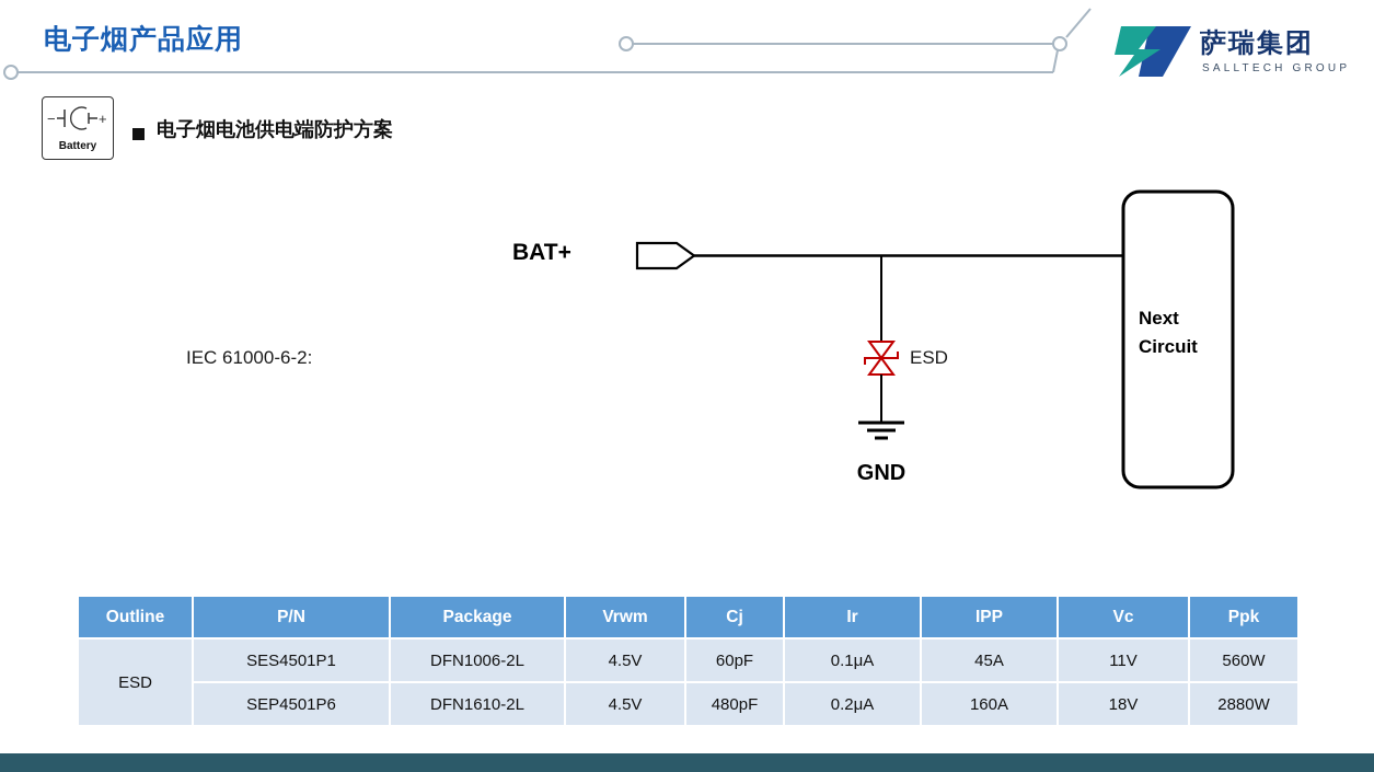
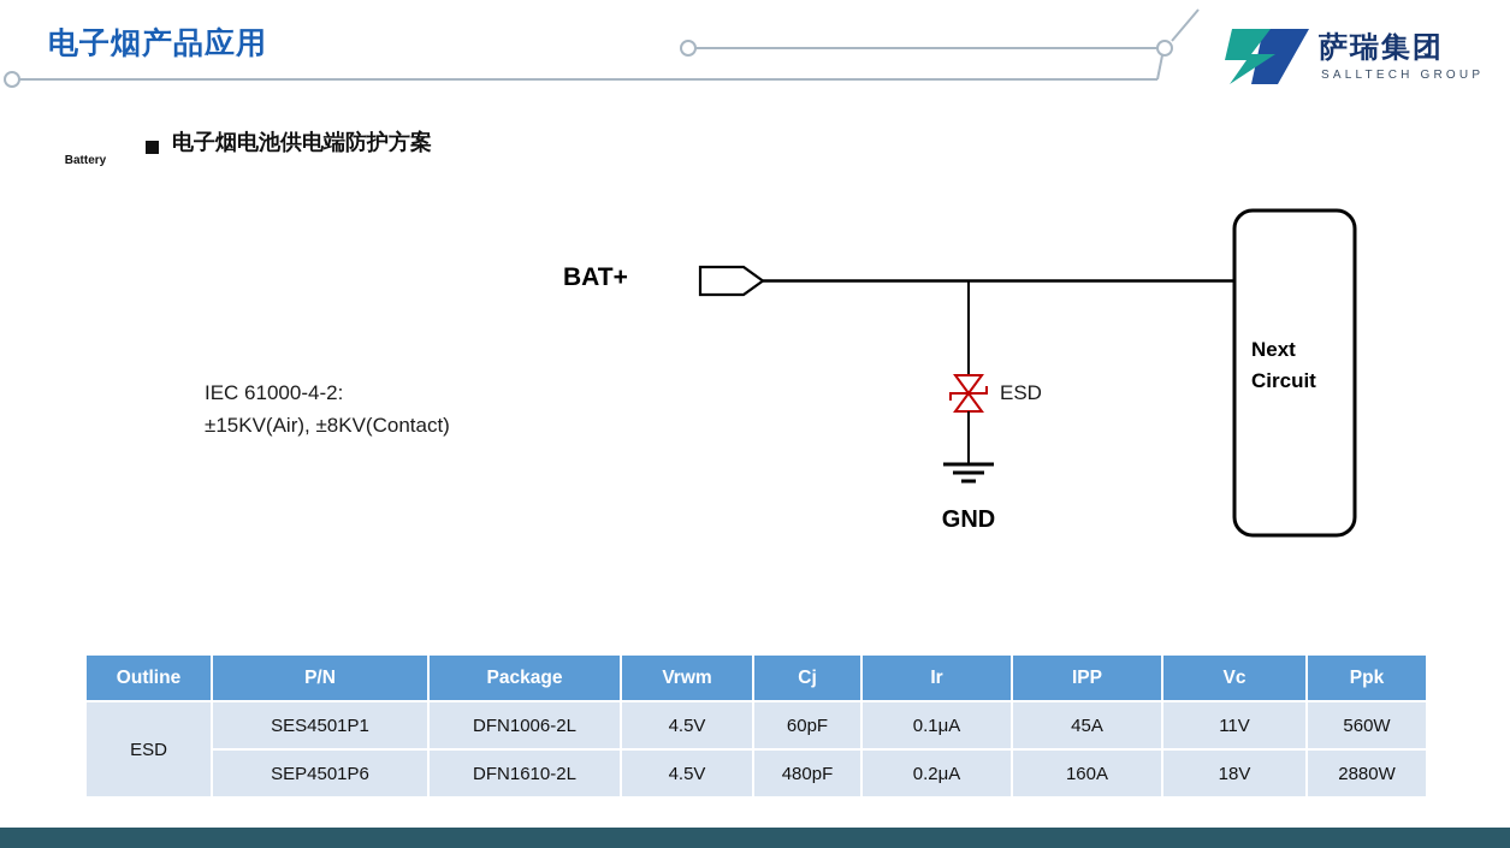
  电子烟产品应用
  萨瑞集团
  SALLTECH GROUP
- −
- +
  Battery
  电子烟电池供电端防护方案
  BAT+
  ESD
  GND
  Next
  Circuit
- IEC 61000-6-2:
+ IEC 61000-4-2:
+ ±15KV(Air), ±8KV(Contact)
  Outline	P/N	Package	Vrwm	Cj	Ir	IPP	Vc	Ppk
  ESD	SES4501P1	DFN1006-2L	4.5V	60pF	0.1μA	45A	11V	560W
  SEP4501P6	DFN1610-2L	4.5V	480pF	0.2μA	160A	18V	2880W
